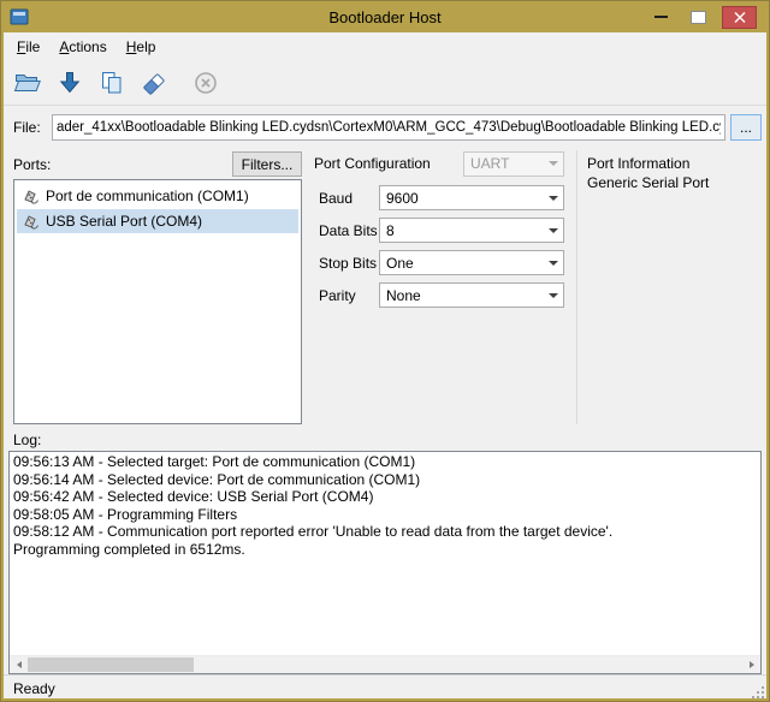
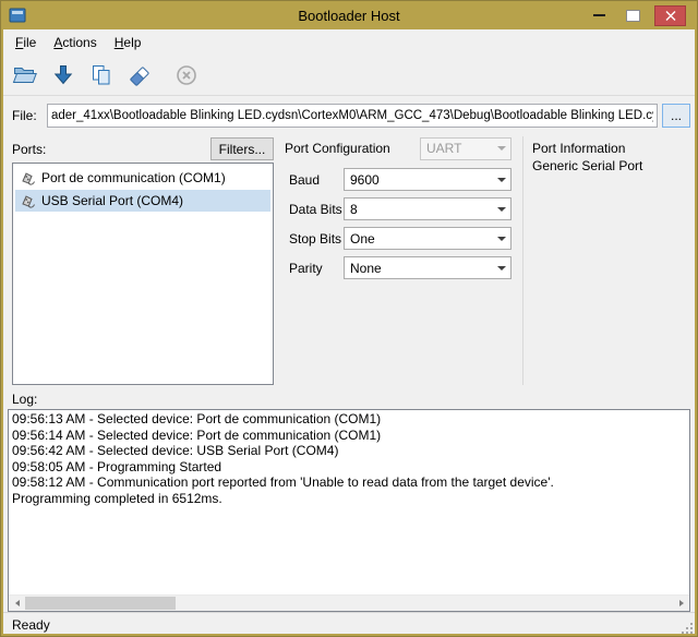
  Bootloader Host
  File
  Actions
  Help
  File:
  ader_41xx\Bootloadable Blinking LED.cydsn\CortexM0\ARM_GCC_473\Debug\Bootloadable Blinking LED.c
  ...
  Ports:
  Filters...
  Port de communication (COM1)
  USB Serial Port (COM4)
  Port Configuration
  UART
  Baud
  9600
  Data Bits
  8
  Stop Bits
  One
  Parity
  None
  Port Information
  Generic Serial Port
  Log:
- 09:56:13 AM - Selected target: Port de communication (COM1)
+ 09:56:13 AM - Selected device: Port de communication (COM1)
  09:56:14 AM - Selected device: Port de communication (COM1)
  09:56:42 AM - Selected device: USB Serial Port (COM4)
- 09:58:05 AM - Programming Filters
+ 09:58:05 AM - Programming Started
- 09:58:12 AM - Communication port reported error 'Unable to read data from the target device'.
+ 09:58:12 AM - Communication port reported from 'Unable to read data from the target device'.
  Programming completed in 6512ms.
  Ready
